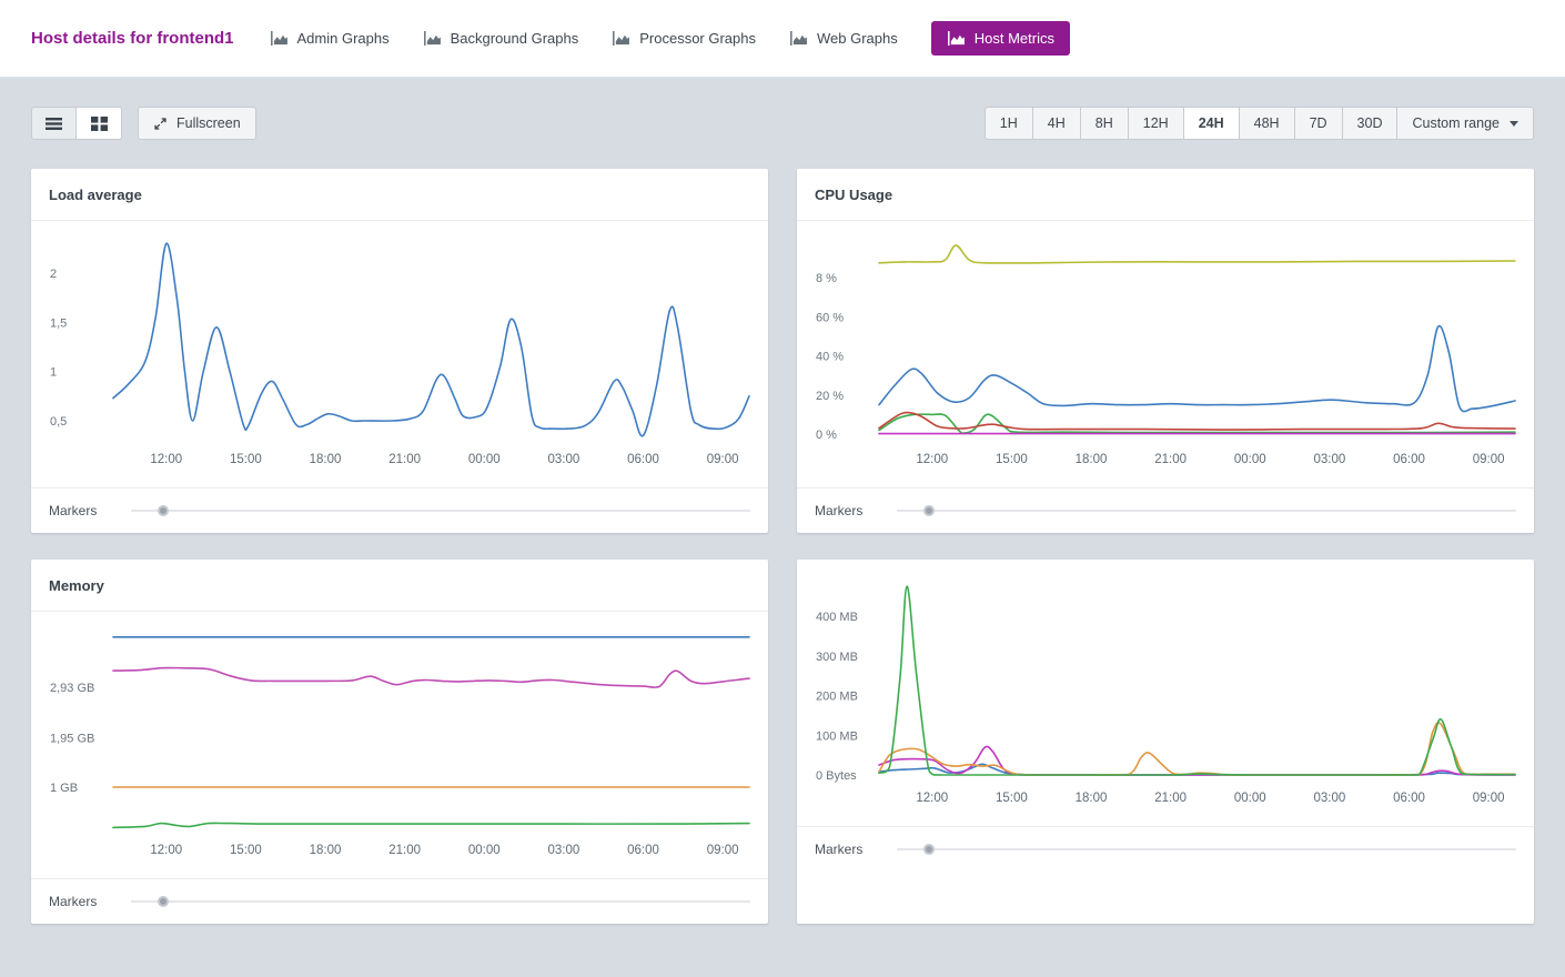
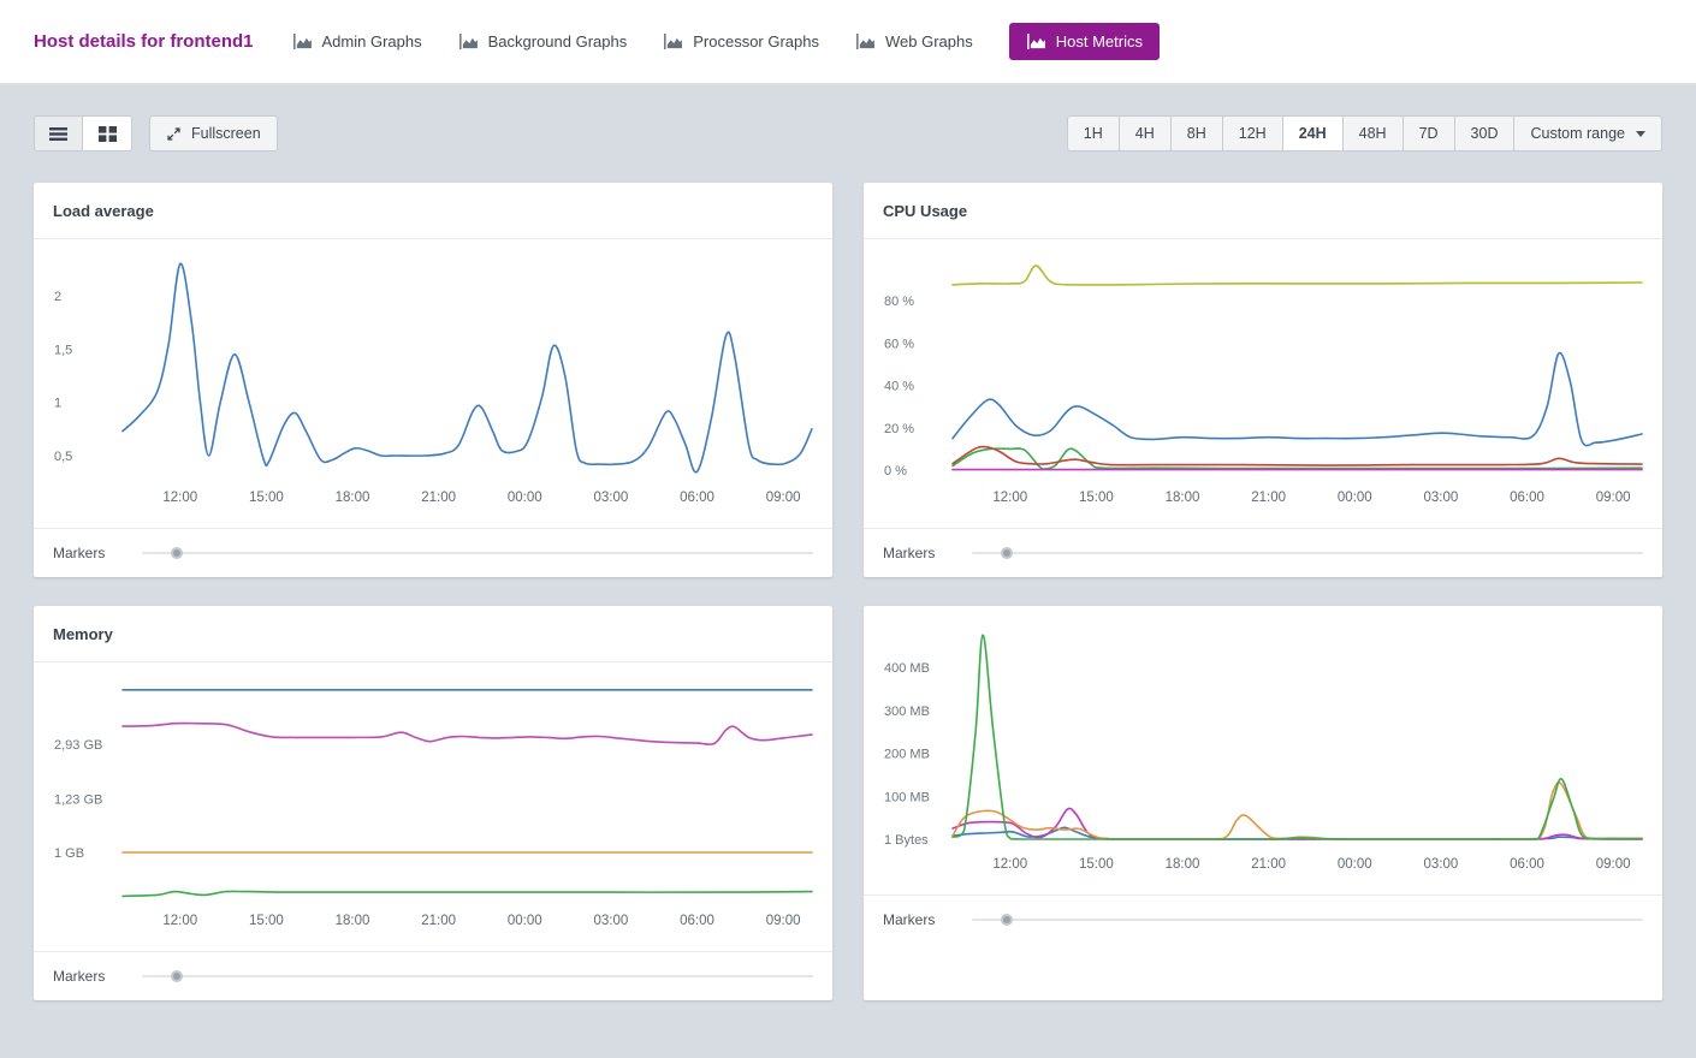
  Host details for frontend1
  Admin Graphs
  Background Graphs
  Processor Graphs
  Web Graphs
  Host Metrics
  Fullscreen
  1H
  4H
  8H
  12H
  24H
  48H
  7D
  30D
  Custom range
  Load average
  2
  1,5
  1
  0,5
  12:00
  15:00
  18:00
  21:00
  00:00
  03:00
  06:00
  09:00
  Markers
  CPU Usage
- 8 %
+ 80 %
  60 %
  40 %
  20 %
  0 %
  12:00
  15:00
  18:00
  21:00
  00:00
  03:00
  06:00
  09:00
  Markers
  Memory
  2,93 GB
- 1,95 GB
+ 1,23 GB
  1 GB
  12:00
  15:00
  18:00
  21:00
  00:00
  03:00
  06:00
  09:00
  Markers
  400 MB
  300 MB
  200 MB
  100 MB
- 0 Bytes
+ 1 Bytes
  12:00
  15:00
  18:00
  21:00
  00:00
  03:00
  06:00
  09:00
  Markers
